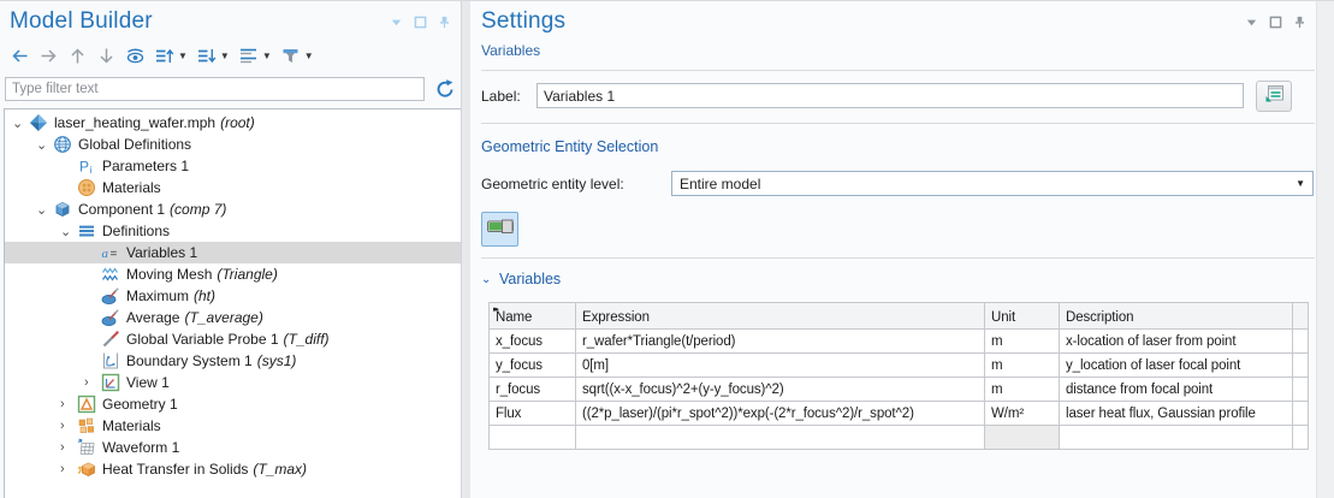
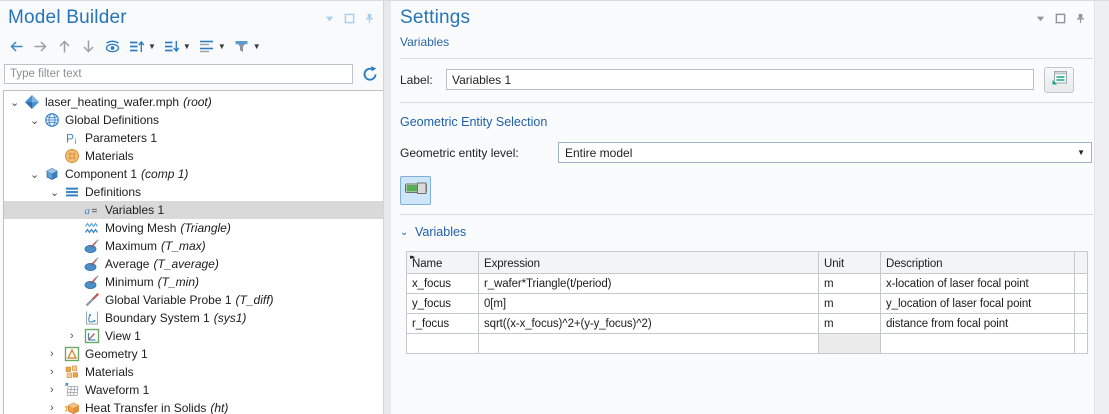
  Model Builder
  ▼
  ▼
  ▼
  ▼
  Type filter text
  ⌄
  laser_heating_wafer.mph
  (root)
  ⌄
  Global Definitions
  P
  i
  Parameters 1
  Materials
  ⌄
  Component 1
- (comp 7)
+ (comp 1)
  ⌄
  Definitions
  a
  =
  Variables 1
  Moving Mesh
  (Triangle)
  Maximum
- (ht)
+ (T_max)
  Average
  (T_average)
+ Minimum
+ (T_min)
  Global Variable Probe 1
  (T_diff)
  Boundary System 1
  (sys1)
  ›
  View 1
  ›
  Geometry 1
  ›
  Materials
  ›
  Waveform 1
  ›
  Heat Transfer in Solids
- (T_max)
+ (ht)
  Settings
  Variables
  Label:
  Variables 1
  Geometric Entity Selection
  Geometric entity level:
  Entire model
  ▼
  ⌄
  Variables
  Name	Expression	Unit	Description
- x_focus	r_wafer*Triangle(t/period)	m	x-location of laser from point
+ x_focus	r_wafer*Triangle(t/period)	m	x-location of laser focal point
  y_focus	0[m]	m	y_location of laser focal point
  r_focus	sqrt((x-x_focus)^2+(y-y_focus)^2)	m	distance from focal point
- Flux	((2*p_laser)/(pi*r_spot^2))*exp(-(2*r_focus^2)/r_spot^2)	W/m²	laser heat flux, Gaussian profile
